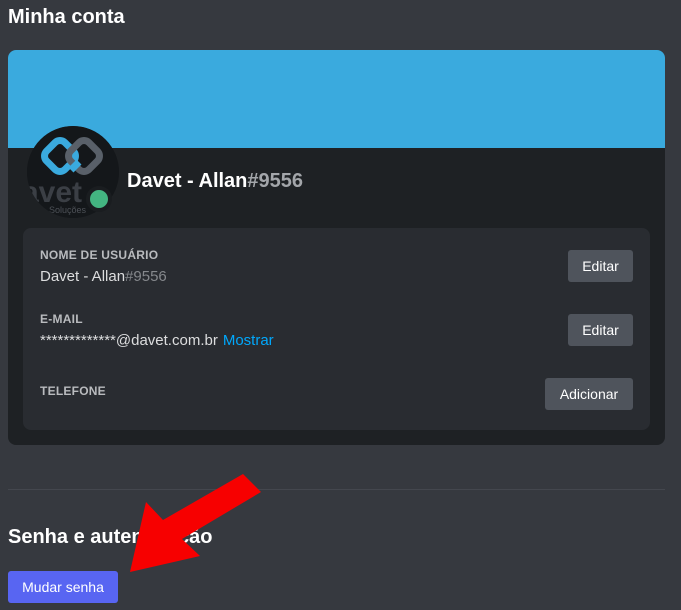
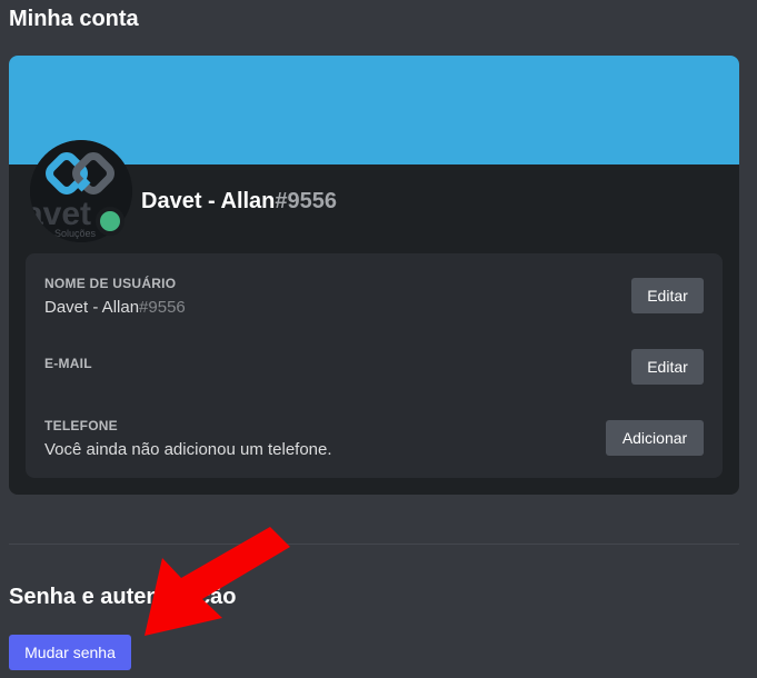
  Minha conta
  vet
  Soluções
  Davet - Allan#9556
  NOME DE USUÁRIO
  Davet - Allan#9556
  Editar
  E-MAIL
- *************@davet.com.br Mostrar
  Editar
  TELEFONE
+ Você ainda não adicionou um telefone.
  Adicionar
  Senha e autenão
  Mudar senha
